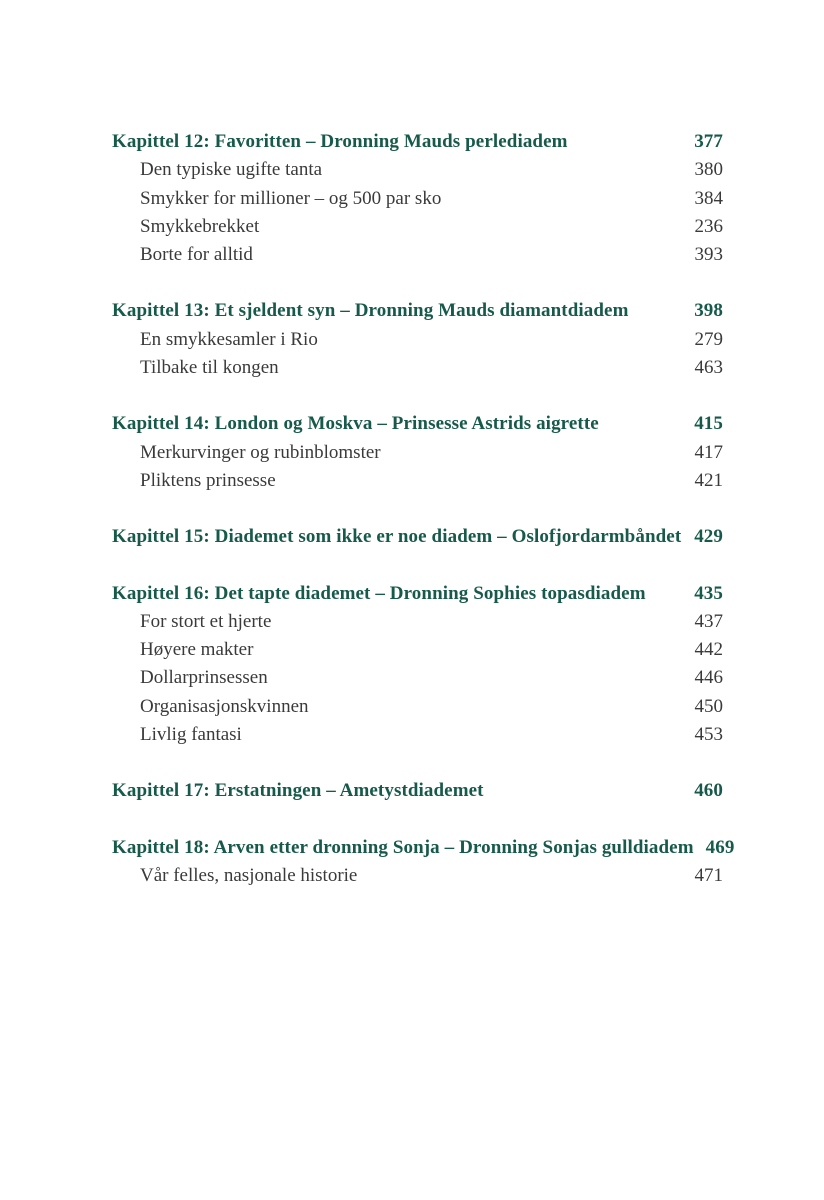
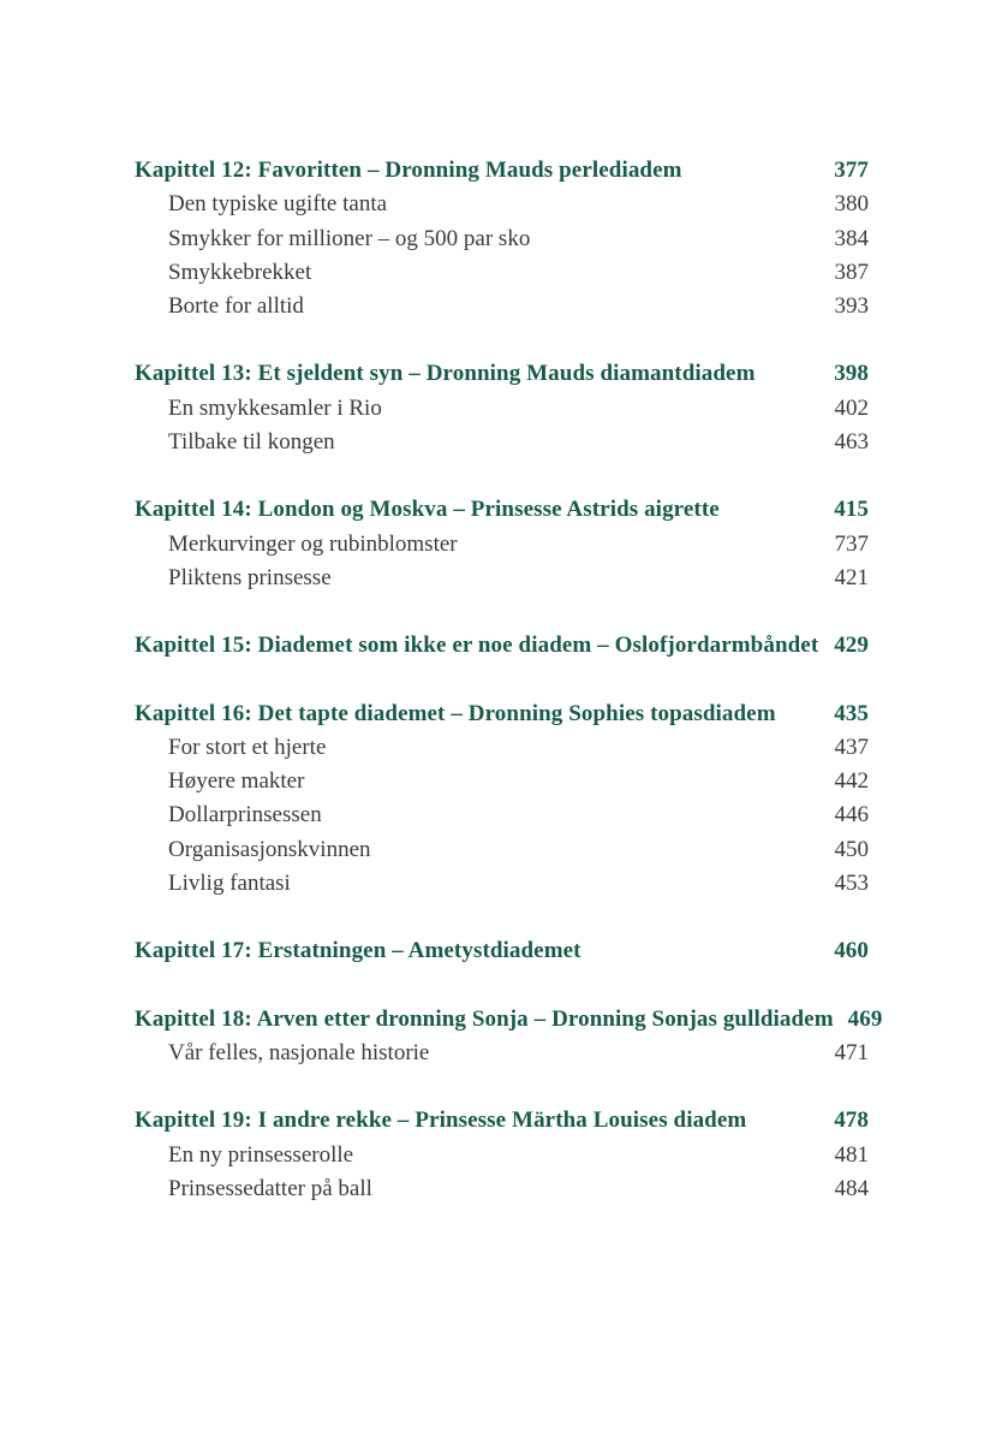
  Kapittel 12: Favoritten – Dronning Mauds perlediadem
  377
  Den typiske ugifte tanta
  380
  Smykker for millioner – og 500 par sko
  384
  Smykkebrekket
- 236
+ 387
  Borte for alltid
  393
  Kapittel 13: Et sjeldent syn – Dronning Mauds diamantdiadem
  398
  En smykkesamler i Rio
- 279
+ 402
  Tilbake til kongen
  463
  Kapittel 14: London og Moskva – Prinsesse Astrids aigrette
  415
  Merkurvinger og rubinblomster
- 417
+ 737
  Pliktens prinsesse
  421
  Kapittel 15: Diademet som ikke er noe diadem – Oslofjordarmbåndet
  429
  Kapittel 16: Det tapte diademet – Dronning Sophies topasdiadem
  435
  For stort et hjerte
  437
  Høyere makter
  442
  Dollarprinsessen
  446
  Organisasjonskvinnen
  450
  Livlig fantasi
  453
  Kapittel 17: Erstatningen – Ametystdiademet
  460
  Kapittel 18: Arven etter dronning Sonja – Dronning Sonjas gulldiadem
  469
  Vår felles, nasjonale historie
  471
+ Kapittel 19: I andre rekke – Prinsesse Märtha Louises diadem
+ 478
+ En ny prinsesserolle
+ 481
+ Prinsessedatter på ball
+ 484
